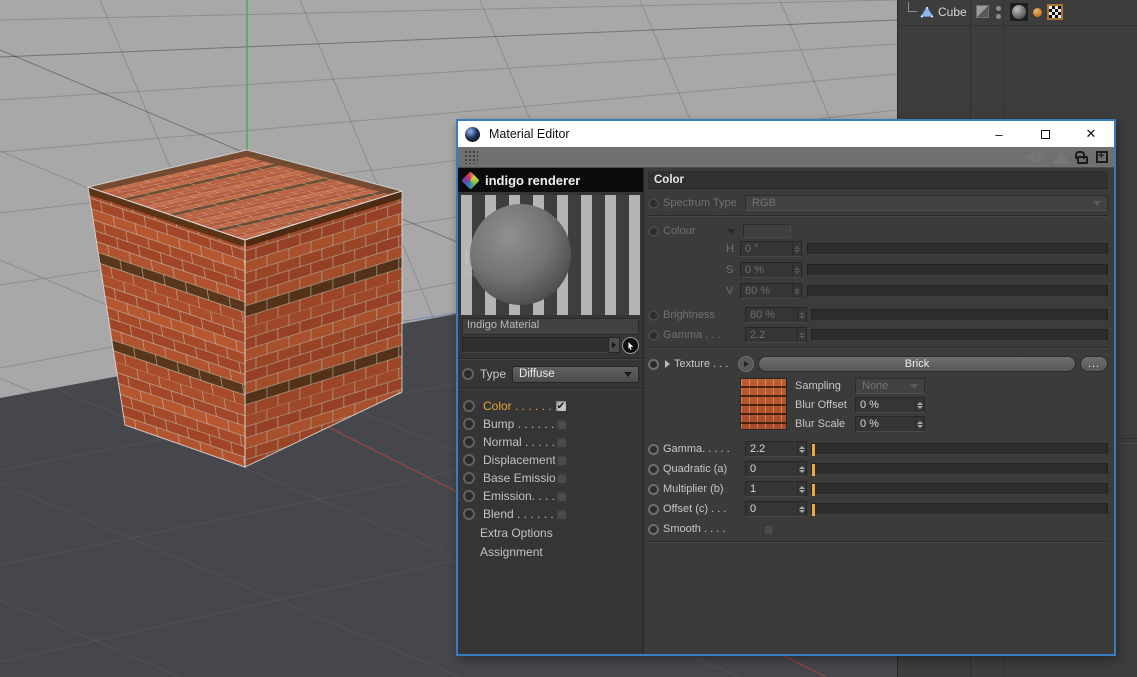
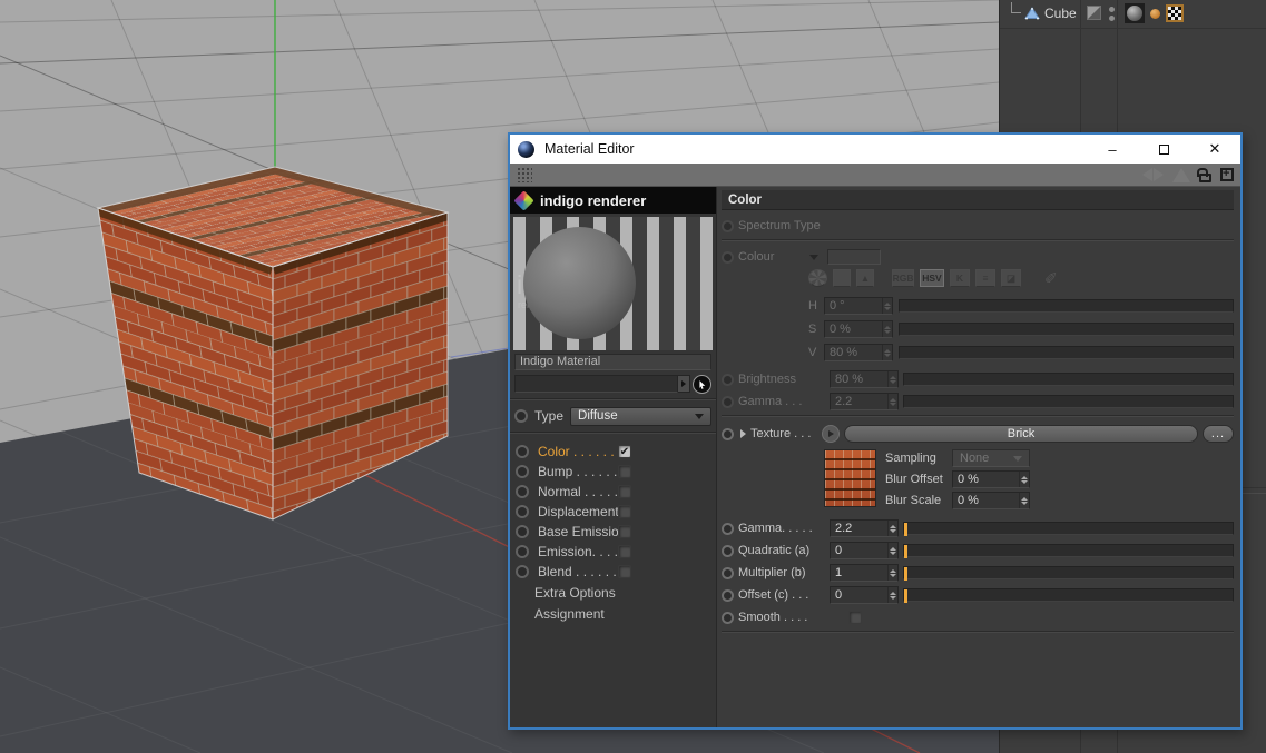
  Cube
  Material Editor
  –
  ✕
  indigo renderer
  Indigo Material
  Type
  Diffuse
  Color . . . . . .
  ✔
  Bump . . . . . .
  Normal . . . . .
  Displacemen
  Base Emissio
  Emission. . . .
  Blend . . . . . .
  Extra Options
  Assignment
  Color
  Spectrum Type
- RGB
  Colour
+ HSV
  H
  0 °
  S
  0 %
  V
  80 %
  Brightness
  80 %
  Gamma . . .
  2.2
  Texture . . .
  Brick
  ...
  Sampling
  None
  Blur Offset
  0 %
  Blur Scale
  0 %
  Gamma. . . . .
  2.2
  Quadratic (a)
  0
  Multiplier (b)
  1
  Offset (c) . . .
  0
  Smooth . . . .
